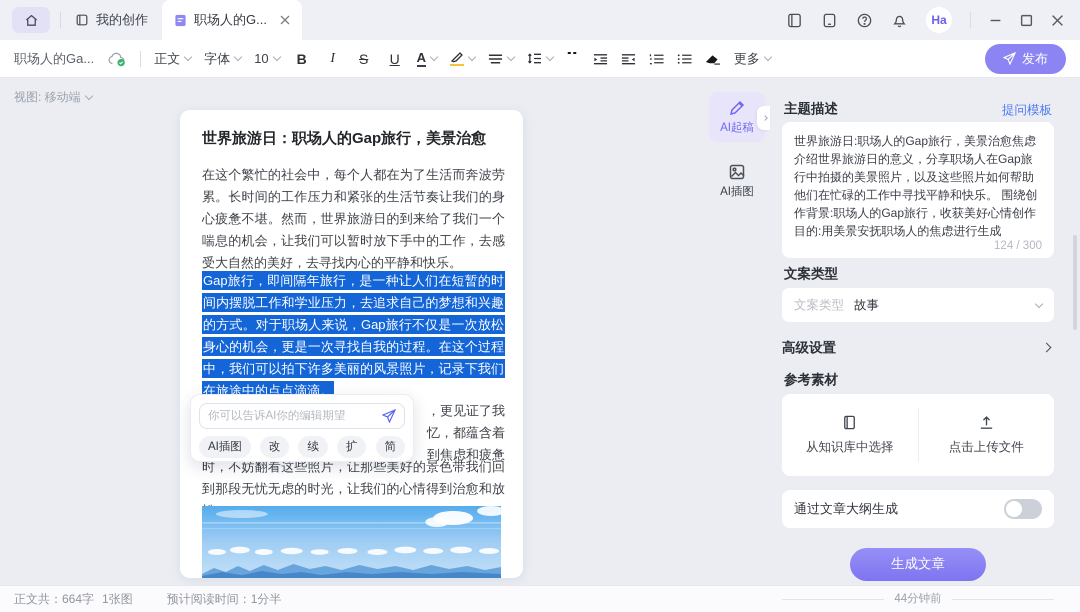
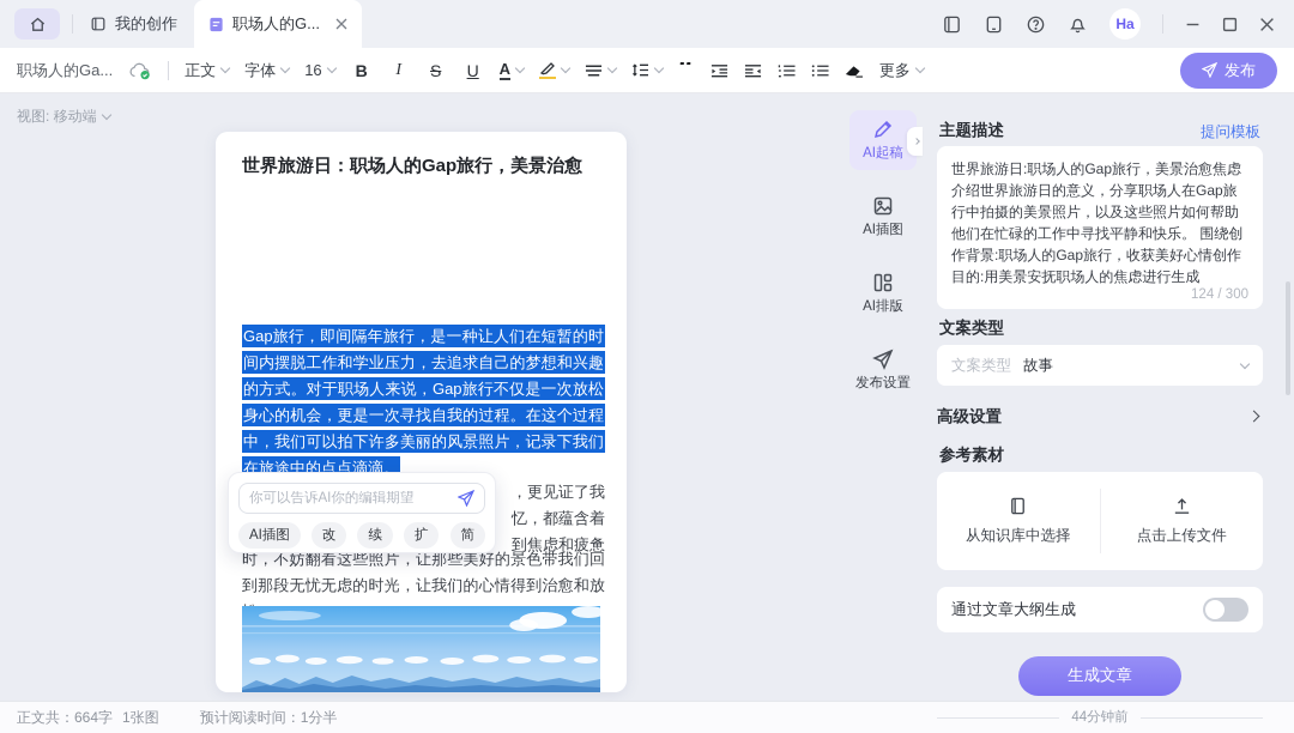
  我的创作
  职场人的G...
  Ha
  职场人的Ga...
  正文
  字体
- 10
+ 16
  B
  I
  S
  U
  A
  “
  更多
  发布
  视图: 移动端
  世界旅游日：职场人的Gap旅行，美景治愈
- 在这个繁忙的社会中，每个人都在为了生活而奔波劳累。长时间的工作压力和紧张的生活节奏让我们的身心疲惫不堪。然而，世界旅游日的到来给了我们一个喘息的机会，让我们可以暂时放下手中的工作，去感受大自然的美好，去寻找内心的平静和快乐。
  Gap旅行，即间隔年旅行，是一种让人们在短暂的时间内摆脱工作和学业压力，去追求自己的梦想和兴趣的方式。对于职场人来说，Gap旅行不仅是一次放松身心的机会，更是一次寻找自我的过程。在这个过程中，我们可以拍下许多美丽的风景照片，记录下我们在旅途中的点点滴滴。
  ，更见证了我
  忆，都蕴含着
  到焦虑和疲惫
  时，不妨翻看这些照片，让那些美好的景色带我们回到那段无忧无虑的时光，让我们的心情得到治愈和放
  你可以告诉AI你的编辑期望
  AI插图
  改
  续
  扩
  简
  AI起稿
  AI插图
+ AI排版
+ 发布设置
  主题描述
  提问模板
  世界旅游日:职场人的Gap旅行，美景治愈焦虑介绍世界旅游日的意义，分享职场人在Gap旅行中拍摄的美景照片，以及这些照片如何帮助他们在忙碌的工作中寻找平静和快乐。 围绕创作背景:职场人的Gap旅行，收获美好心情创作目的:用美景安抚职场人的焦虑进行生成
  124 / 300
  文案类型
  文案类型
  故事
  高级设置
  参考素材
  从知识库中选择
  点击上传文件
  通过文章大纲生成
  生成文章
  正文共：664字
  1张图
  预计阅读时间：1分半
  44分钟前
